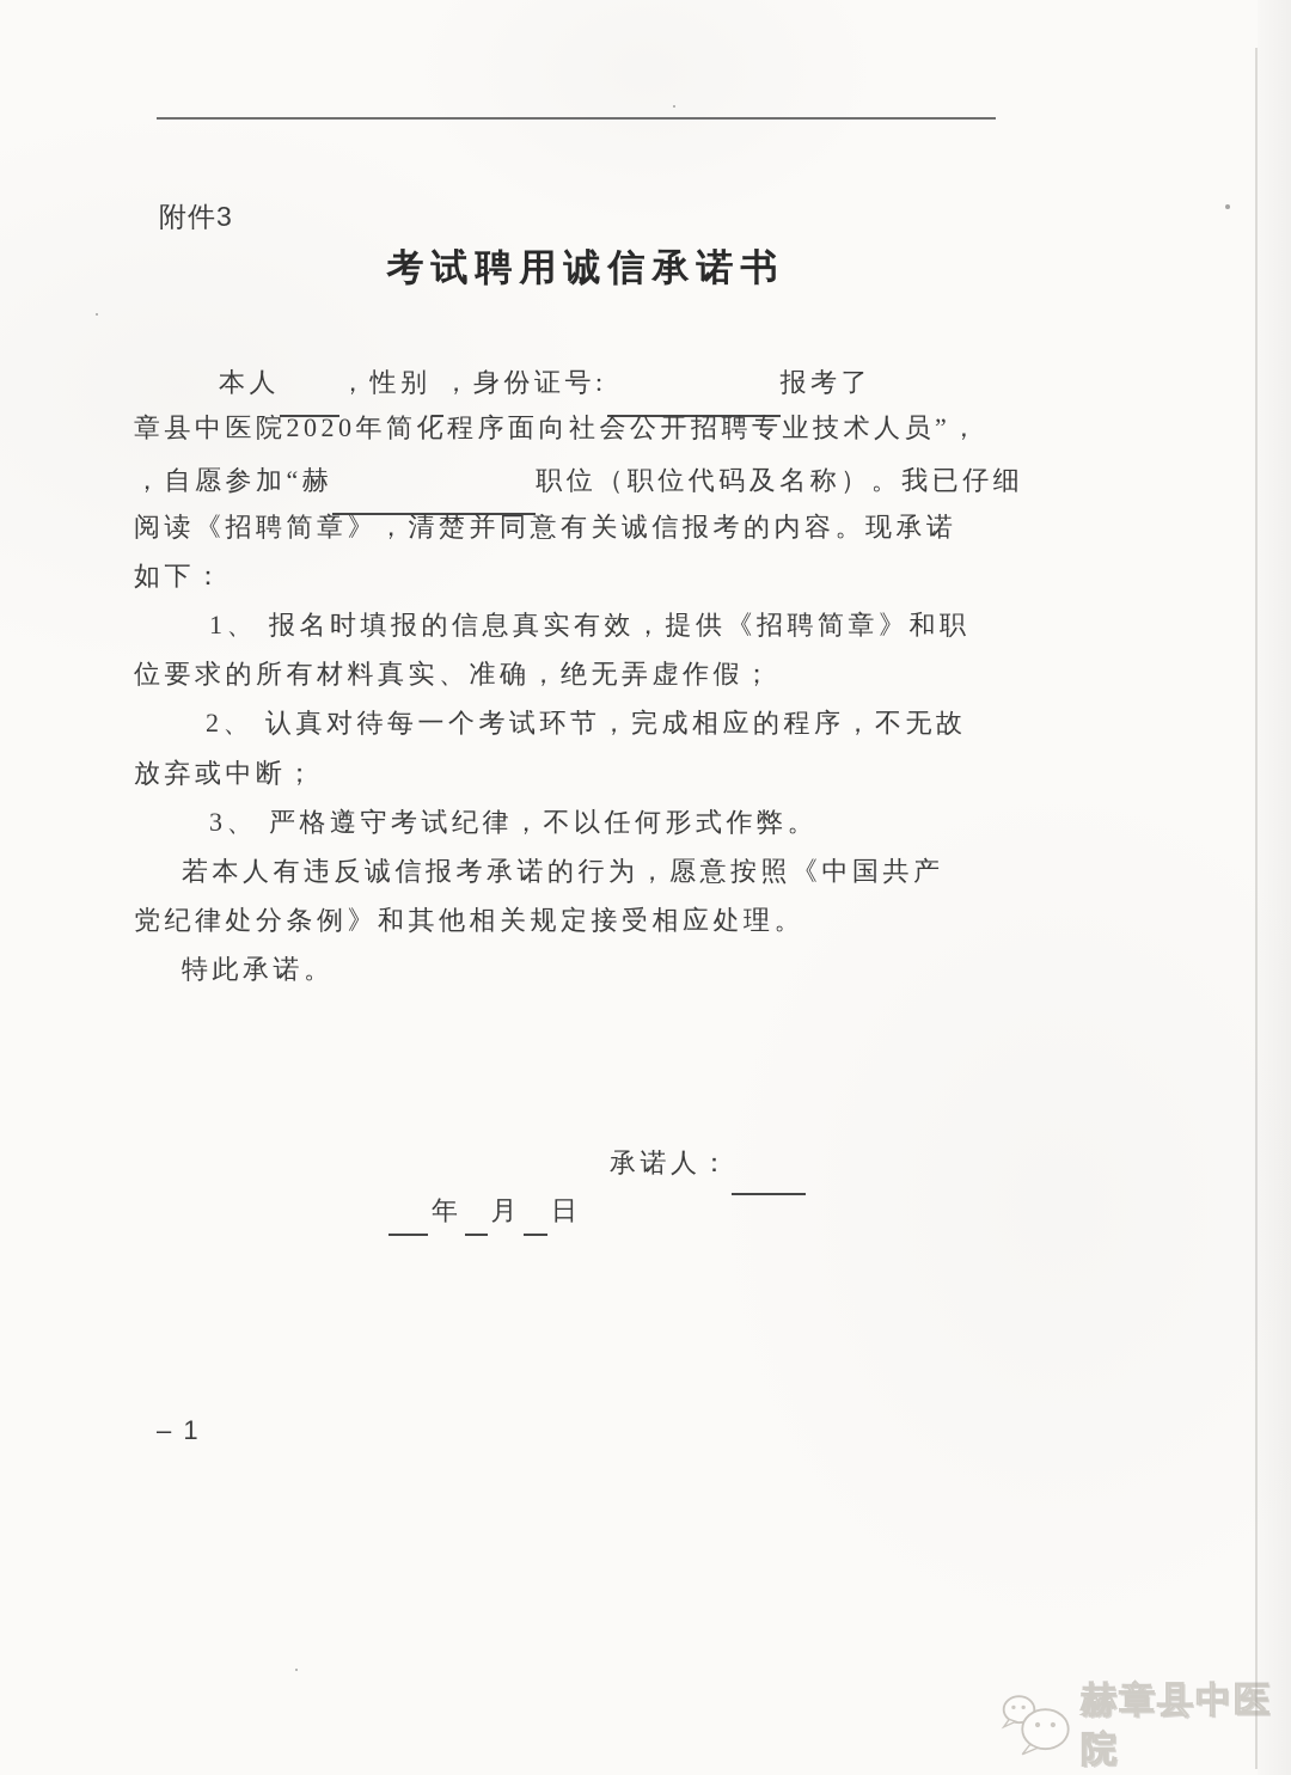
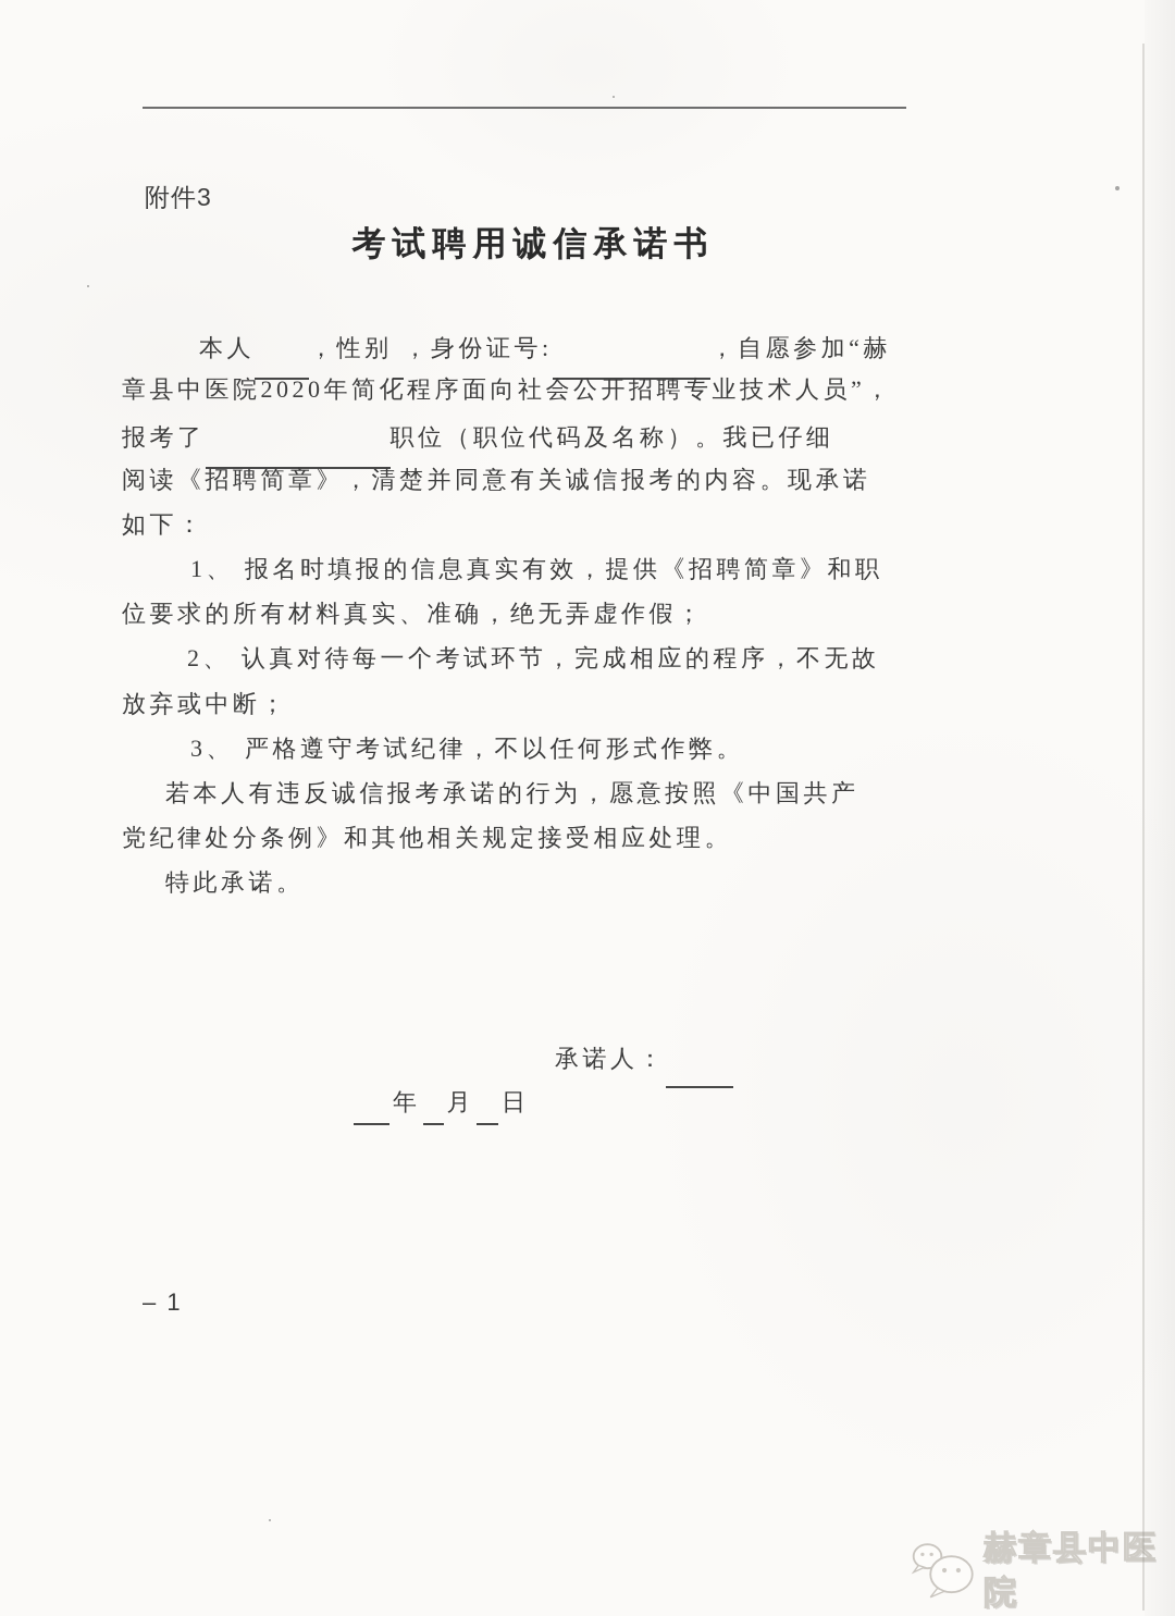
  附件3
  考试聘用诚信承诺书
- 本人 ，性别 ，身份证号: 报考了
+ 本人 ，性别 ，身份证号: ，自愿参加“赫
  章县中医院2020年简化程序面向社会公开招聘专业技术人员”，
- ，自愿参加“赫 职位（职位代码及名称）。我已仔细
+ 报考了 职位（职位代码及名称）。我已仔细
  阅读《招聘简章》，清楚并同意有关诚信报考的内容。现承诺
  如下：
  1、 报名时填报的信息真实有效，提供《招聘简章》和职
  位要求的所有材料真实、准确，绝无弄虚作假；
  2、 认真对待每一个考试环节，完成相应的程序，不无故
  放弃或中断；
  3、 严格遵守考试纪律，不以任何形式作弊。
  若本人有违反诚信报考承诺的行为，愿意按照《中国共产
  党纪律处分条例》和其他相关规定接受相应处理。
  特此承诺。
  承诺人：
  年 月 日
  – 1
  赫章县中医院
